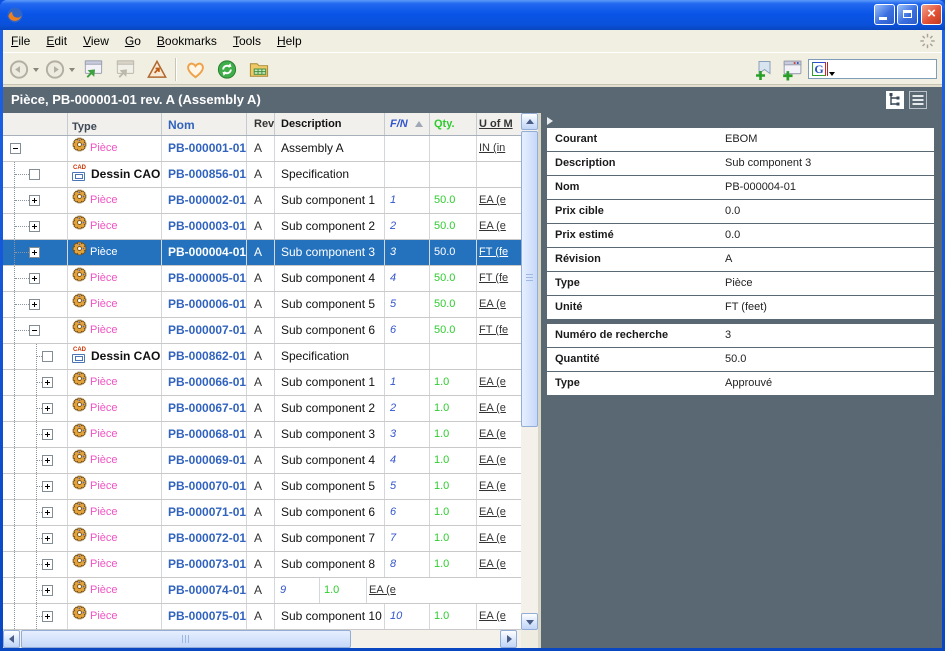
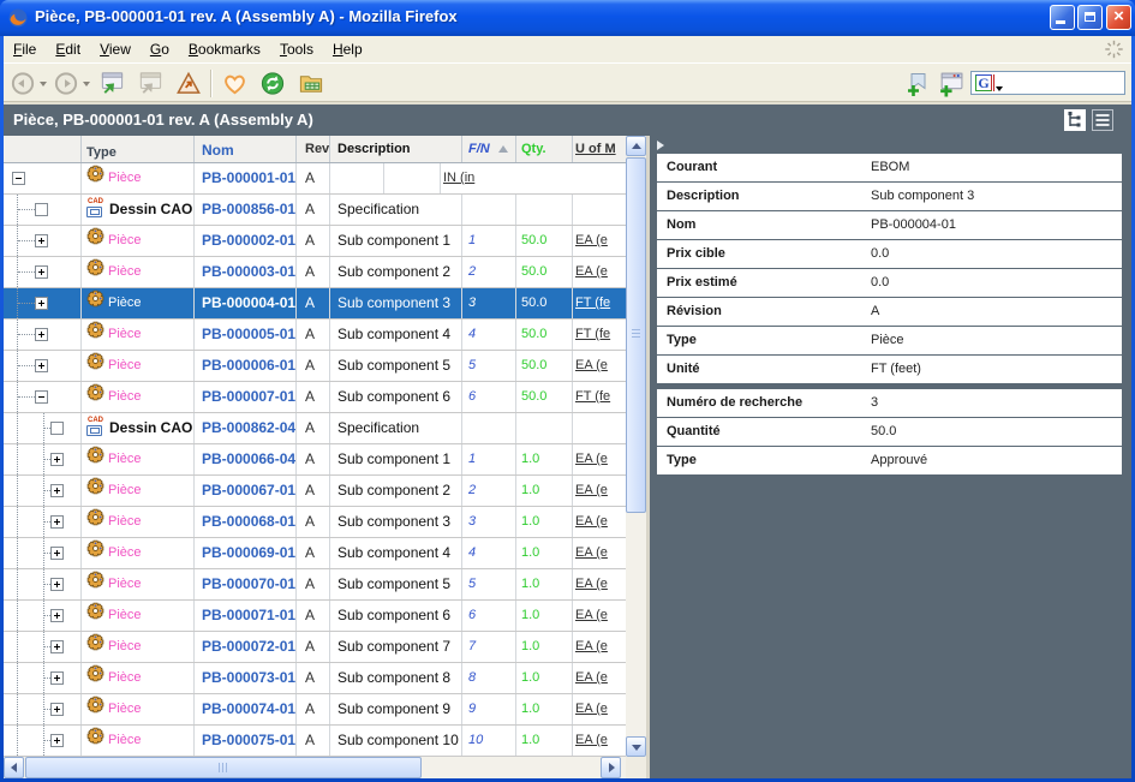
+ Pièce, PB-000001-01 rev. A (Assembly A) - Mozilla Firefox
  ×
  File Edit View Go Bookmarks Tools Help
  G
  Pièce, PB-000001-01 rev. A (Assembly A)
  Type
  Nom
  Rev
  Description
  F/N
  Qty.
  U of M
  Pièce
  PB-000001-01
  A
- Assembly A
  IN (in
  Dessin CAO
  PB-000856-01
  A
  Specification
  Pièce
  PB-000002-01
  A
  Sub component 1
  1
  50.0
  EA (e
  Pièce
  PB-000003-01
  A
  Sub component 2
  2
  50.0
  EA (e
  Pièce
  PB-000004-01
  A
  Sub component 3
  3
  50.0
  FT (fe
  Pièce
  PB-000005-01
  A
  Sub component 4
  4
  50.0
  FT (fe
  Pièce
  PB-000006-01
  A
  Sub component 5
  5
  50.0
  EA (e
  Pièce
  PB-000007-01
  A
  Sub component 6
  6
  50.0
  FT (fe
  Dessin CAO
- PB-000862-01
+ PB-000862-04
  A
  Specification
  Pièce
- PB-000066-01
+ PB-000066-04
  A
  Sub component 1
  1
  1.0
  EA (e
  Pièce
  PB-000067-01
  A
  Sub component 2
  2
  1.0
  EA (e
  Pièce
  PB-000068-01
  A
  Sub component 3
  3
  1.0
  EA (e
  Pièce
  PB-000069-01
  A
  Sub component 4
  4
  1.0
  EA (e
  Pièce
  PB-000070-01
  A
  Sub component 5
  5
  1.0
  EA (e
  Pièce
  PB-000071-01
  A
  Sub component 6
  6
  1.0
  EA (e
  Pièce
  PB-000072-01
  A
  Sub component 7
  7
  1.0
  EA (e
  Pièce
  PB-000073-01
  A
  Sub component 8
  8
  1.0
  EA (e
  Pièce
  PB-000074-01
  A
+ Sub component 9
  9
  1.0
  EA (e
  Pièce
  PB-000075-01
  A
  Sub component 10
  10
  1.0
  EA (e
  Courant
  EBOM
  Description
  Sub component 3
  Nom
  PB-000004-01
  Prix cible
  0.0
  Prix estimé
  0.0
  Révision
  A
  Type
  Pièce
  Unité
  FT (feet)
  Numéro de recherche
  3
  Quantité
  50.0
  Type
  Approuvé
